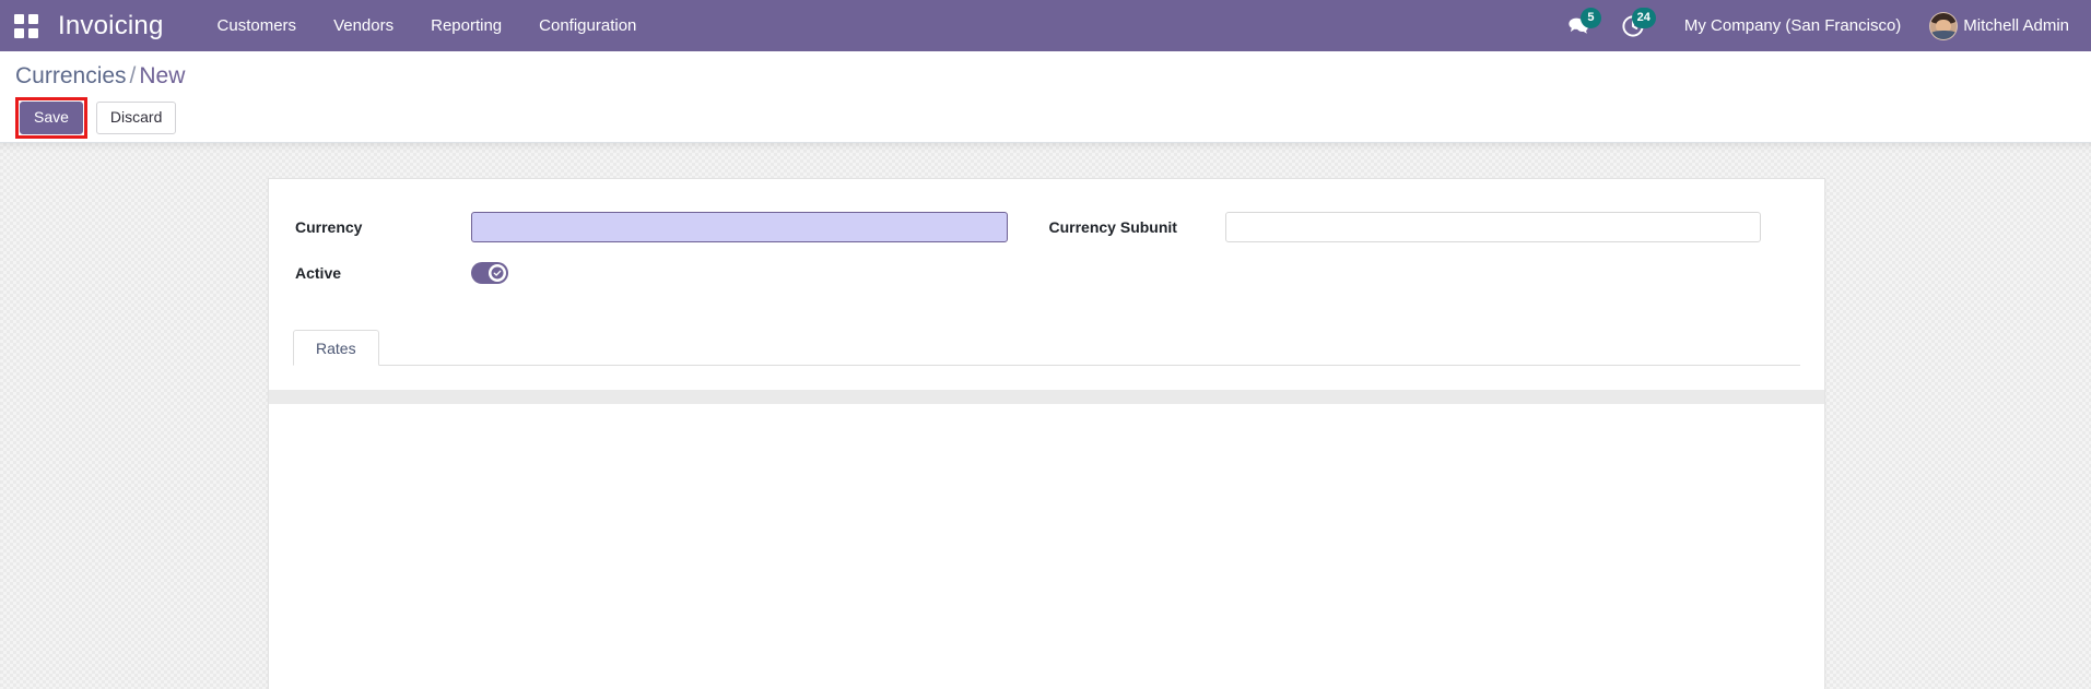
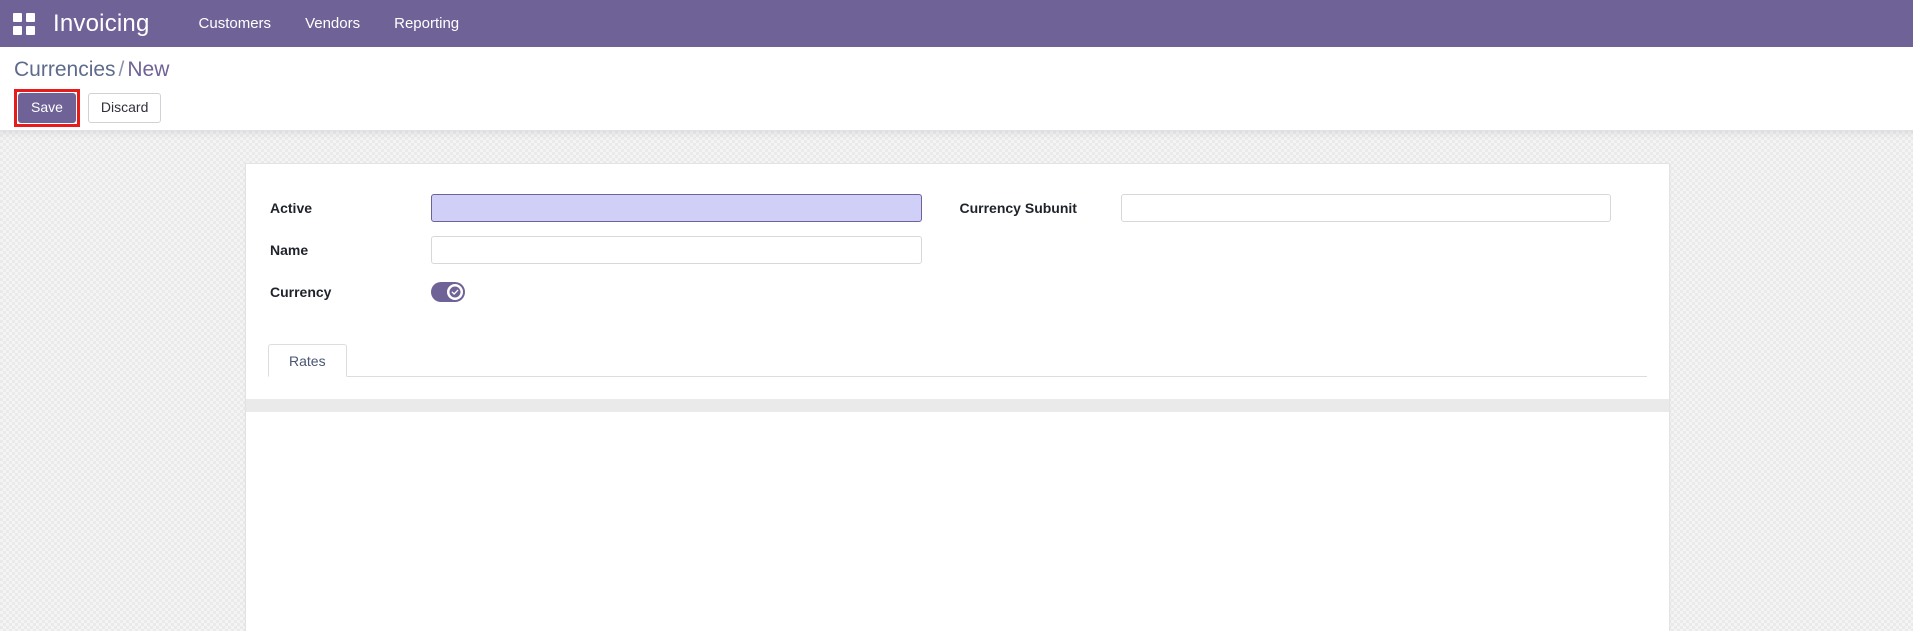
  Invoicing
  Customers
  Vendors
  Reporting
- Configuration
- 5
- 24
- My Company (San Francisco)
- Mitchell Admin
  Currencies / New
  Save
  Discard
- Currency
+ Active
+ Name
- Active
+ Currency
  Currency Subunit
  Rates
